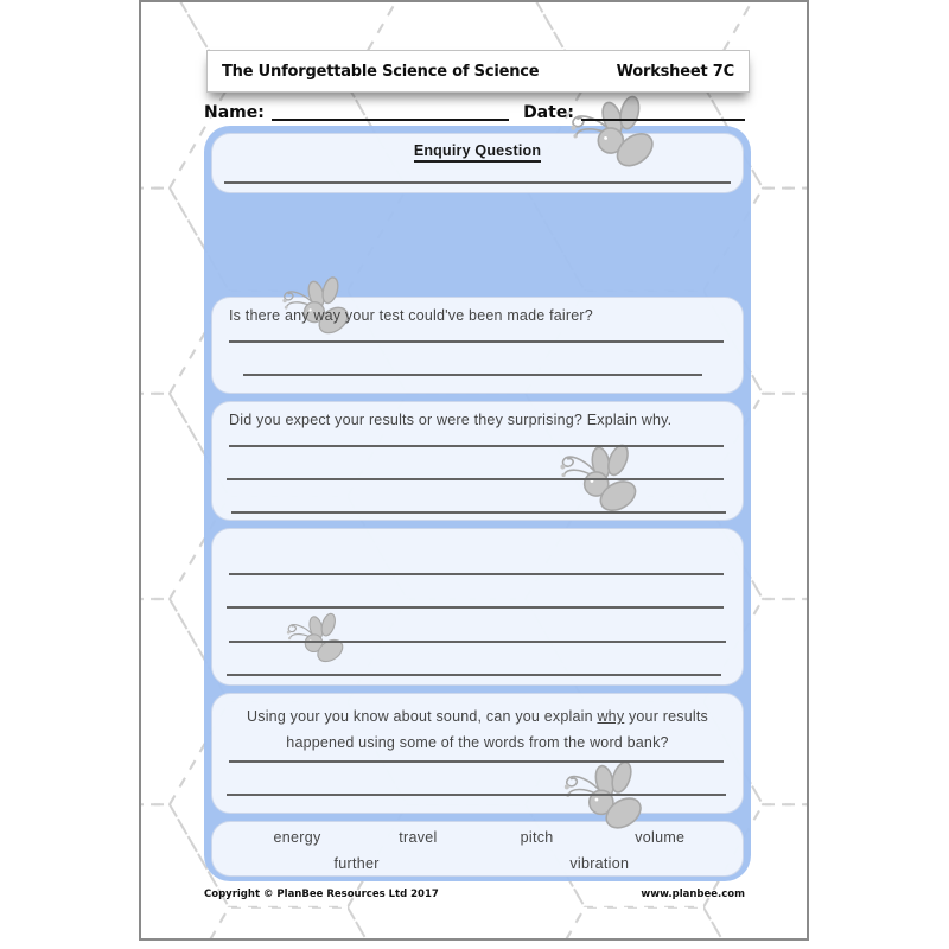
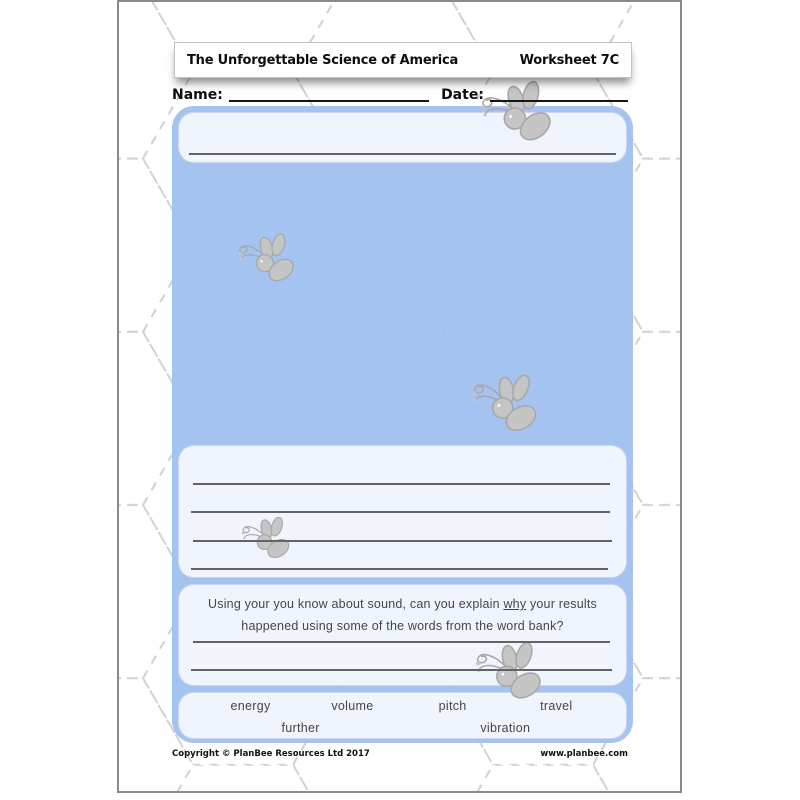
- Enquiry Question
- Is there any way your test could've been made fairer?
- Did you expect your results or were they surprising? Explain why.
  Using your you know about sound, can you explain why your results happened using some of the words from the word bank?
  energy
- travel
+ volume
  pitch
- volume
+ travel
  further
  vibration
- The Unforgettable Science of Science
+ The Unforgettable Science of America
  Worksheet 7C
  Name:
  Date:
  Copyright © PlanBee Resources Ltd 2017
  www.planbee.com
